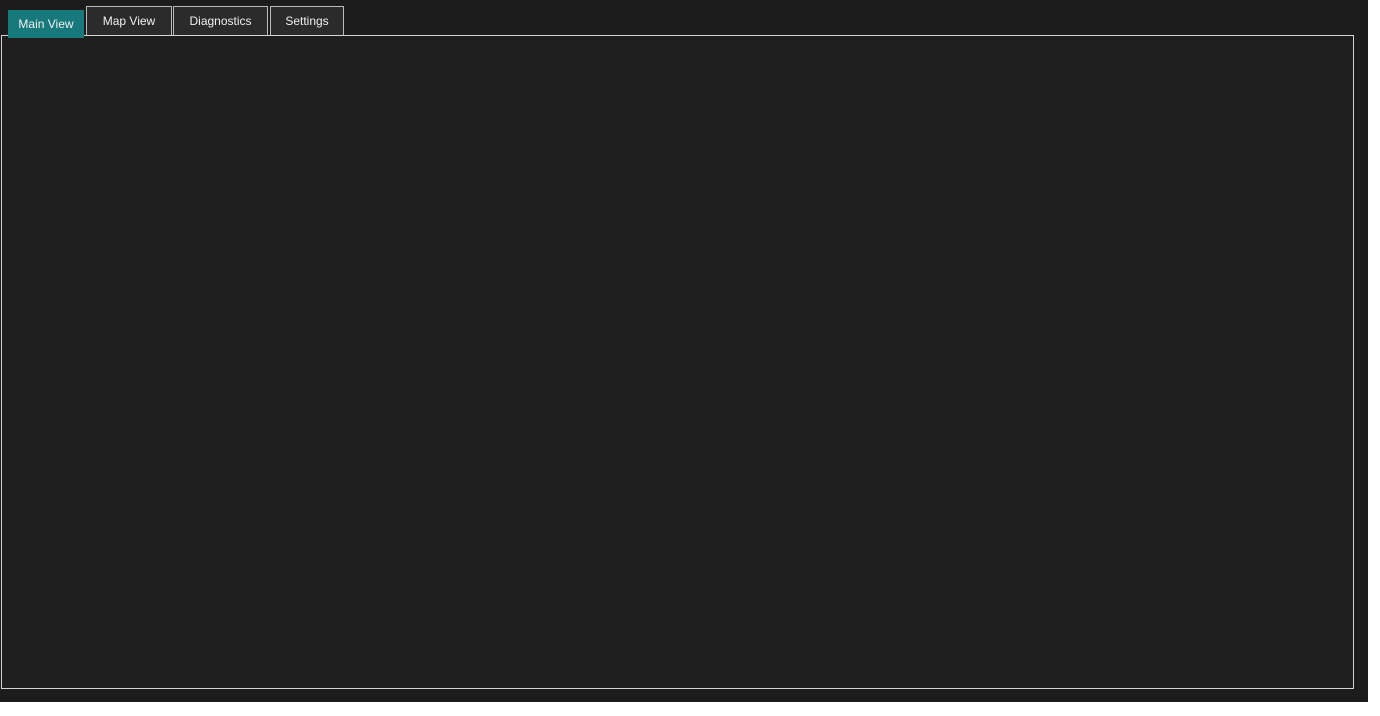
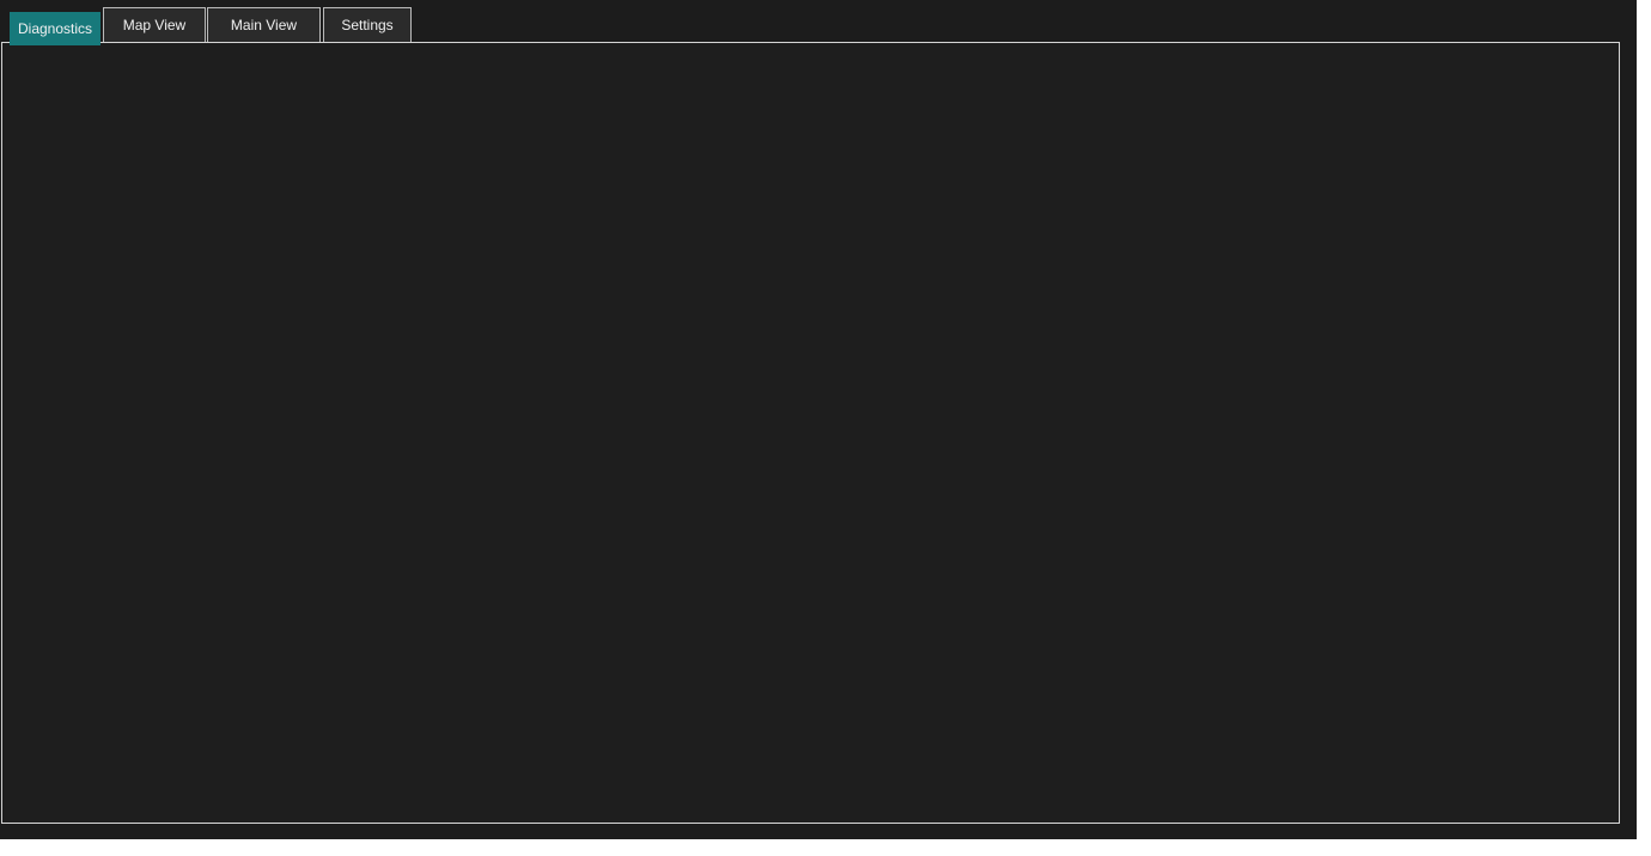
- Main View
+ Diagnostics
  Map View
- Diagnostics
+ Main View
  Settings
